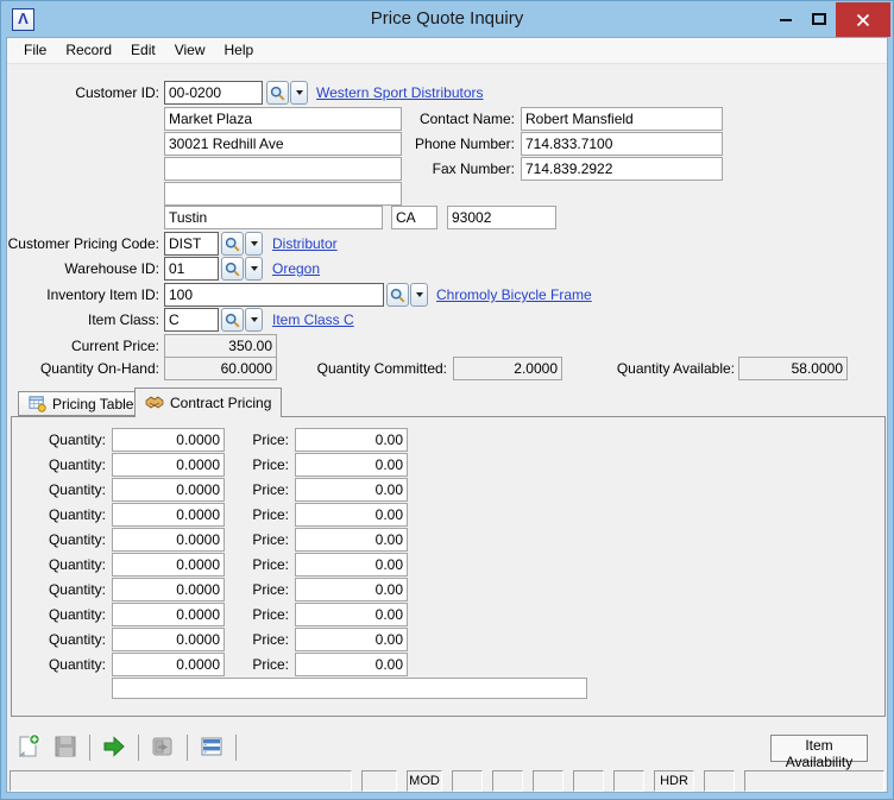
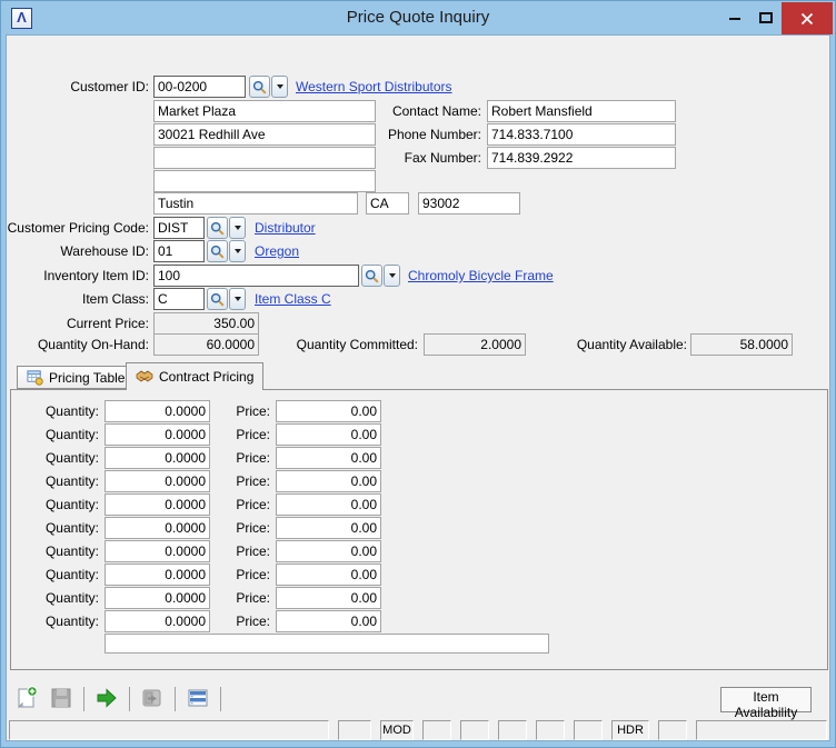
  Λ
  Price Quote Inquiry
- File
- Record
- Edit
- View
- Help
  Customer ID:
  00-0200
  Western Sport Distributors
  Market Plaza
  Contact Name:
  Robert Mansfield
  30021 Redhill Ave
  Phone Number:
  714.833.7100
  Fax Number:
  714.839.2922
  Tustin
  CA
  93002
  Customer Pricing Code:
  DIST
  Distributor
  Warehouse ID:
  01
  Oregon
  Inventory Item ID:
  100
  Chromoly Bicycle Frame
  Item Class:
  C
  Item Class C
  Current Price:
  350.00
  Quantity On-Hand:
  60.0000
  Quantity Committed:
  2.0000
  Quantity Available:
  58.0000
  Pricing Table
  Contract Pricing
  Quantity:
  0.0000
  Price:
  0.00
  Quantity:
  0.0000
  Price:
  0.00
  Quantity:
  0.0000
  Price:
  0.00
  Quantity:
  0.0000
  Price:
  0.00
  Quantity:
  0.0000
  Price:
  0.00
  Quantity:
  0.0000
  Price:
  0.00
  Quantity:
  0.0000
  Price:
  0.00
  Quantity:
  0.0000
  Price:
  0.00
  Quantity:
  0.0000
  Price:
  0.00
  Quantity:
  0.0000
  Price:
  0.00
  Item Availability
  MOD
  HDR
